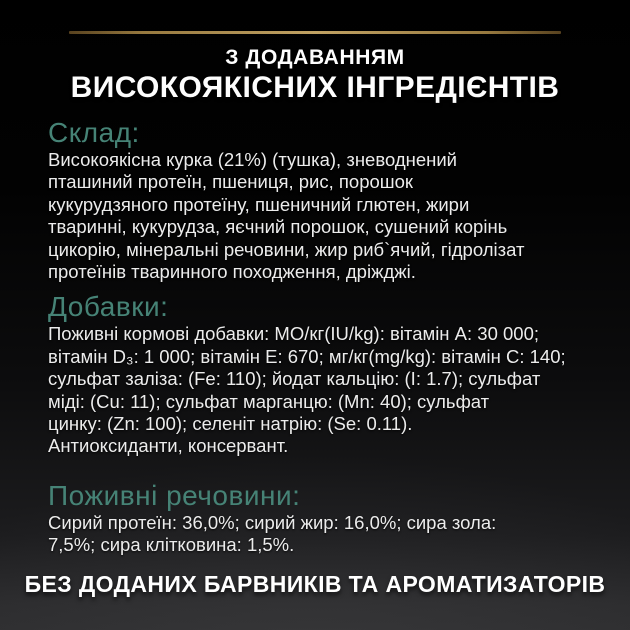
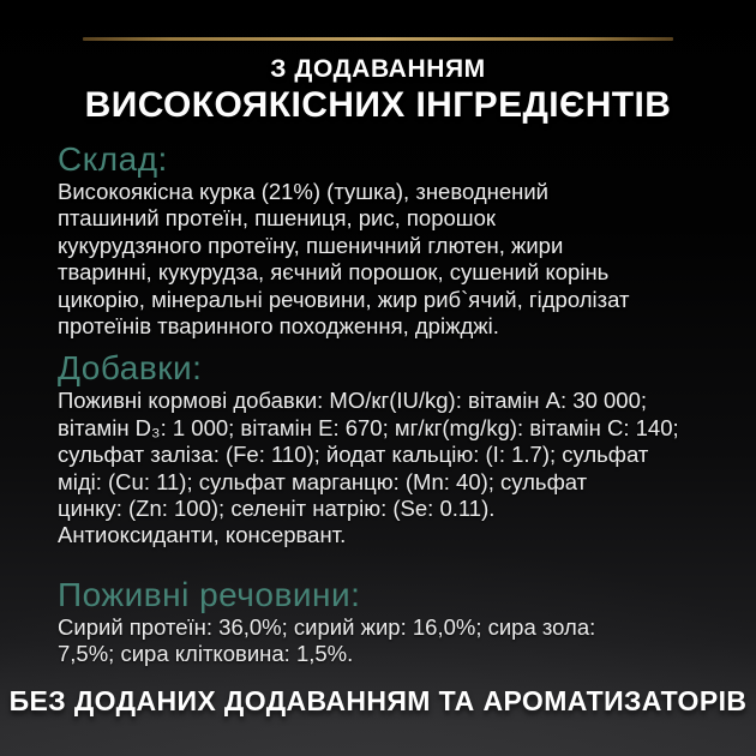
  З ДОДАВАННЯМ
  ВИСОКОЯКІСНИХ ІНГРЕДІЄНТІВ
  Склад:
  Високоякісна курка (21%) (тушка), зневоднений
  пташиний протеїн, пшениця, рис, порошок
  кукурудзяного протеїну, пшеничний глютен, жири
  тваринні, кукурудза, яєчний порошок, сушений корінь
  цикорію, мінеральні речовини, жир риб`ячий, гідролізат
  протеїнів тваринного походження, дріжджі.
  Добавки:
  Поживні кормові добавки: МО/кг(IU/kg): вітамін A: 30 000;
  вітамін D₃: 1 000; вітамін E: 670; мг/кг(mg/kg): вітамін C: 140;
  сульфат заліза: (Fe: 110); йодат кальцію: (I: 1.7); сульфат
  міді: (Cu: 11); сульфат марганцю: (Mn: 40); сульфат
  цинку: (Zn: 100); селеніт натрію: (Se: 0.11).
  Антиоксиданти, консервант.
  Поживні речовини:
  Сирий протеїн: 36,0%; сирий жир: 16,0%; сира зола:
  7,5%; сира клітковина: 1,5%.
- БЕЗ ДОДАНИХ БАРВНИКІВ ТА АРОМАТИЗАТОРІВ
+ БЕЗ ДОДАНИХ ДОДАВАННЯМ ТА АРОМАТИЗАТОРІВ
